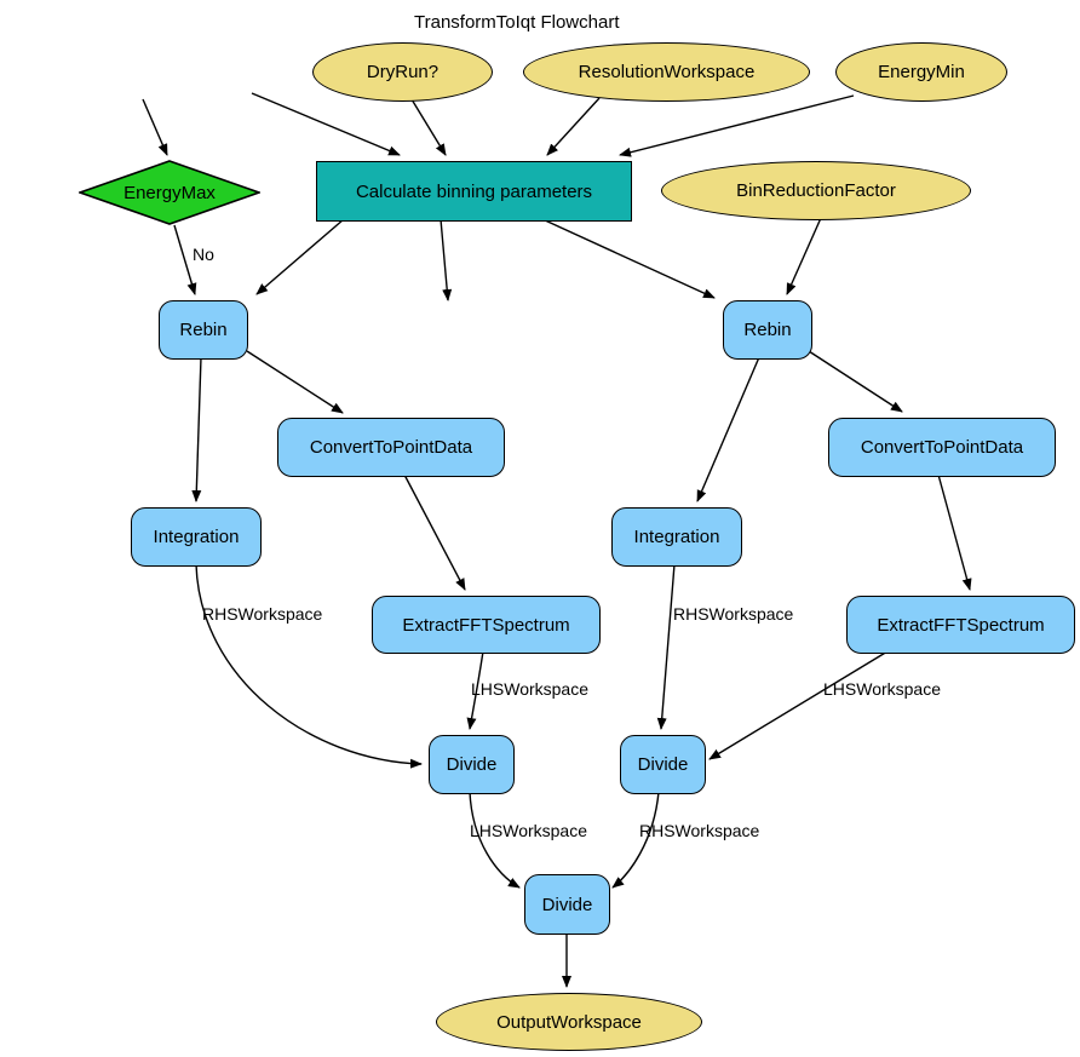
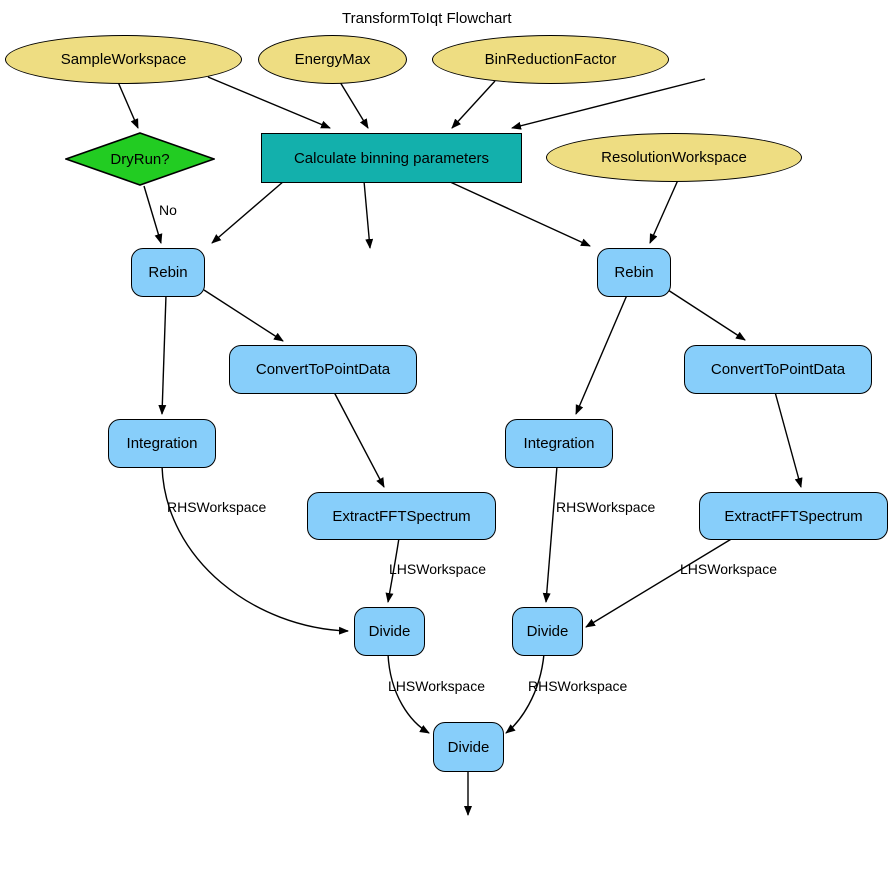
  TransformToIqt Flowchart
+ SampleWorkspace
- DryRun?
+ EnergyMax
- ResolutionWorkspace
+ BinReductionFactor
- EnergyMin
- EnergyMax
+ DryRun?
  Calculate binning parameters
- BinReductionFactor
+ ResolutionWorkspace
  Rebin
  Rebin
  ConvertToPointData
  ConvertToPointData
  Integration
  Integration
  ExtractFFTSpectrum
  ExtractFFTSpectrum
  Divide
  Divide
  Divide
- OutputWorkspace
  No
  RHSWorkspace
  RHSWorkspace
  LHSWorkspace
  LHSWorkspace
  LHSWorkspace
  RHSWorkspace
